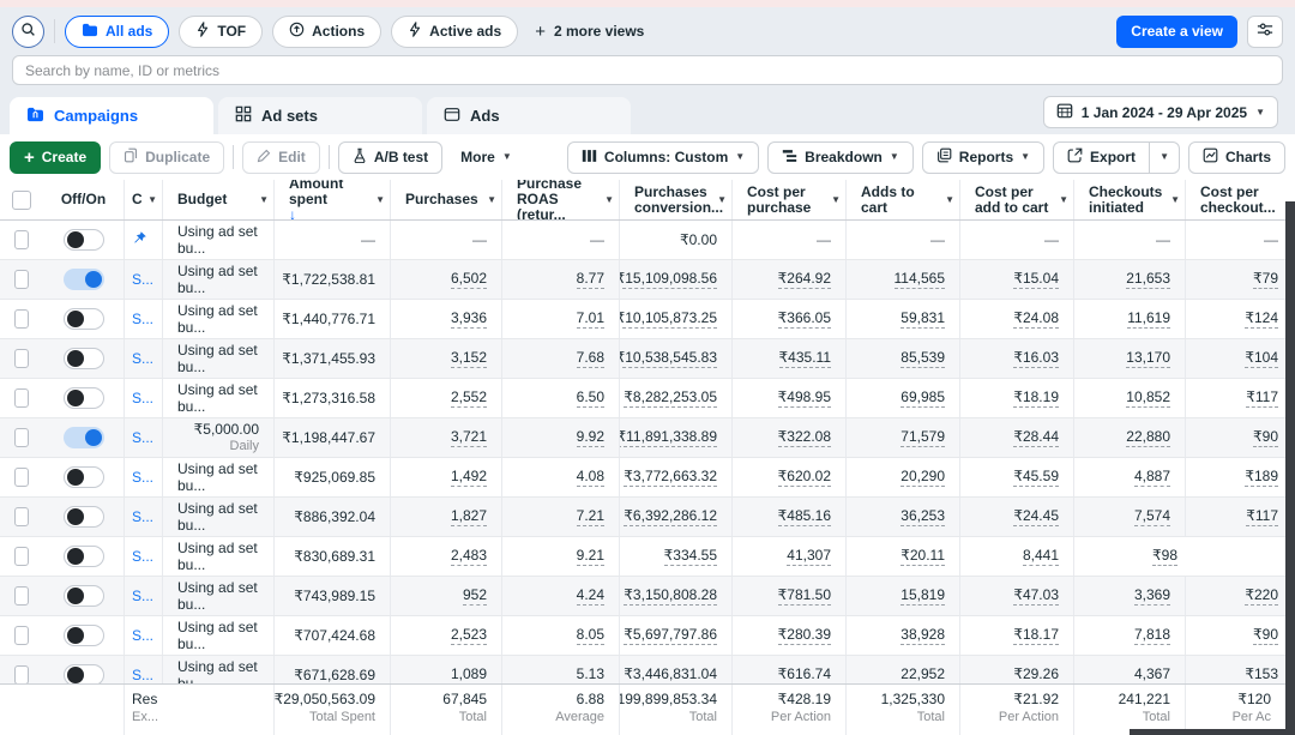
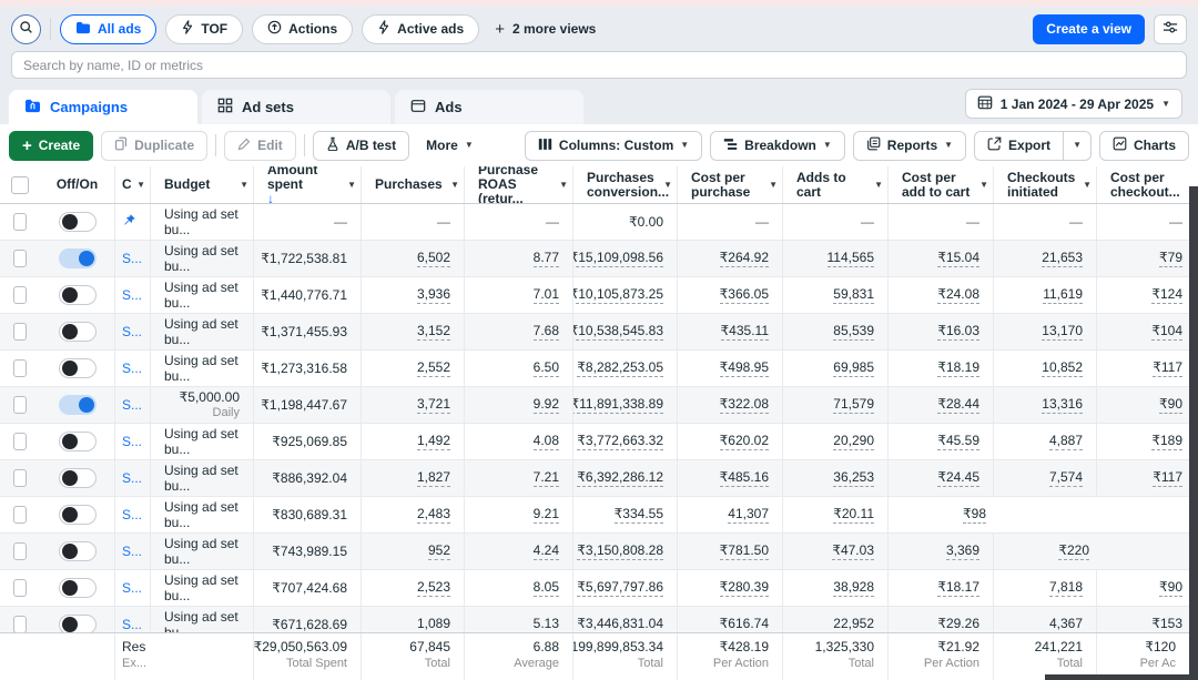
  All ads
  TOF
  Actions
  Active ads
  +
  2 more views
  Create a view
  Search by name, ID or metrics
  Campaigns
  Ad sets
  Ads
  1 Jan 2024 - 29 Apr 2025
  ▼
  +
  Create
  Duplicate
  Edit
  A/B test
  More
  ▼
  Columns: Custom
  ▼
  Breakdown
  ▼
  Reports
  ▼
  Export
  ▼
  Charts
  Off/On
  C
  ▼
  Budget
  ▼
  Amount spent
  ↓
  ▼
  Purchases
  ▼
  Purchase ROAS (retur...
  ▼
  Purchases conversion...
  ▼
  Cost per purchase
  ▼
  Adds to cart
  ▼
  Cost per add to cart
  ▼
  Checkouts initiated
  ▼
  Cost per checkout...
  Using ad set bu...
  —
  —
  —
  ₹0.00
  —
  —
  —
  —
  —
  S...
  Using ad set bu...
  ₹1,722,538.81
  6,502
  8.77
  ₹15,109,098.56
  ₹264.92
  114,565
  ₹15.04
  21,653
  ₹79
  S...
  Using ad set bu...
  ₹1,440,776.71
  3,936
  7.01
  ₹10,105,873.25
  ₹366.05
  59,831
  ₹24.08
  11,619
  ₹124
  S...
  Using ad set bu...
  ₹1,371,455.93
  3,152
  7.68
  ₹10,538,545.83
  ₹435.11
  85,539
  ₹16.03
  13,170
  ₹104
  S...
  Using ad set bu...
  ₹1,273,316.58
  2,552
  6.50
  ₹8,282,253.05
  ₹498.95
  69,985
  ₹18.19
  10,852
  ₹117
  S...
  ₹5,000.00
  Daily
  ₹1,198,447.67
  3,721
  9.92
  ₹11,891,338.89
  ₹322.08
  71,579
  ₹28.44
- 22,880
+ 13,316
  ₹90
  S...
  Using ad set bu...
  ₹925,069.85
  1,492
  4.08
  ₹3,772,663.32
  ₹620.02
  20,290
  ₹45.59
  4,887
  ₹189
  S...
  Using ad set bu...
  ₹886,392.04
  1,827
  7.21
  ₹6,392,286.12
  ₹485.16
  36,253
  ₹24.45
  7,574
  ₹117
  S...
  Using ad set bu...
  ₹830,689.31
  2,483
  9.21
  ₹334.55
  41,307
  ₹20.11
- 8,441
  ₹98
  S...
  Using ad set bu...
  ₹743,989.15
  952
  4.24
  ₹3,150,808.28
  ₹781.50
- 15,819
  ₹47.03
  3,369
  ₹220
  S...
  Using ad set bu...
  ₹707,424.68
  2,523
  8.05
  ₹5,697,797.86
  ₹280.39
  38,928
  ₹18.17
  7,818
  ₹90
  S...
  ₹671,628.69
  1,089
  5.13
  ₹3,446,831.04
  ₹616.74
  22,952
  ₹29.26
  4,367
  ₹153
  Res
  Ex...
  ₹29,050,563.09
  Total Spent
  67,845
  Total
  6.88
  Average
  199,899,853.34
  Total
  ₹428.19
  Per Action
  1,325,330
  Total
  ₹21.92
  Per Action
  241,221
  Total
  ₹120
  Per Ac
